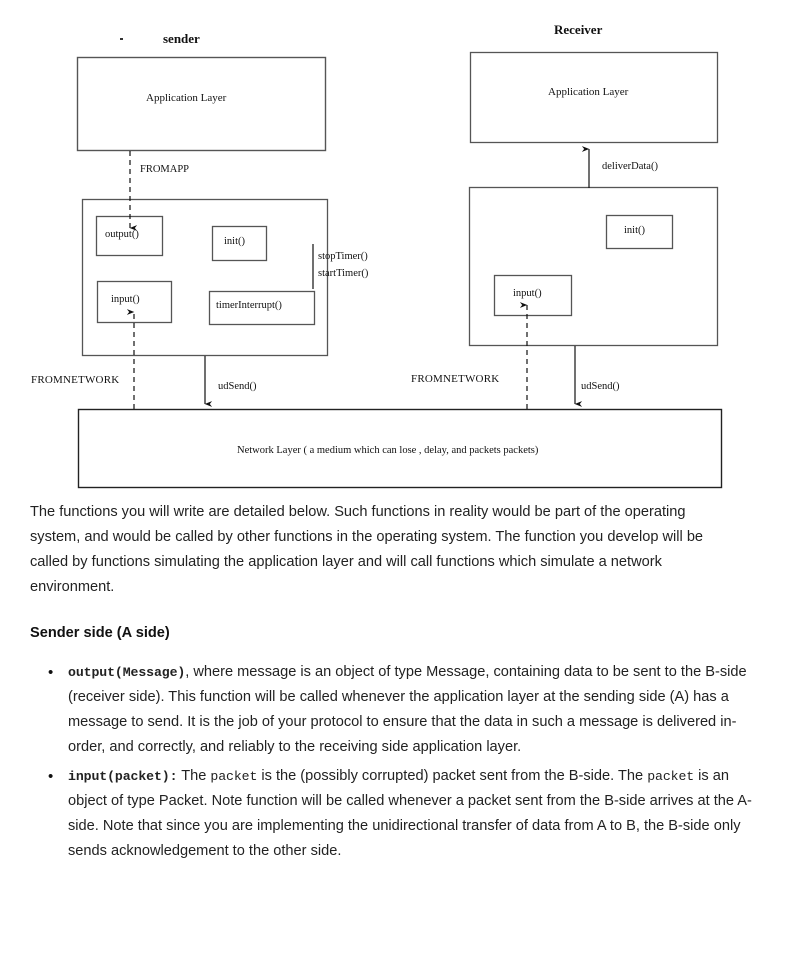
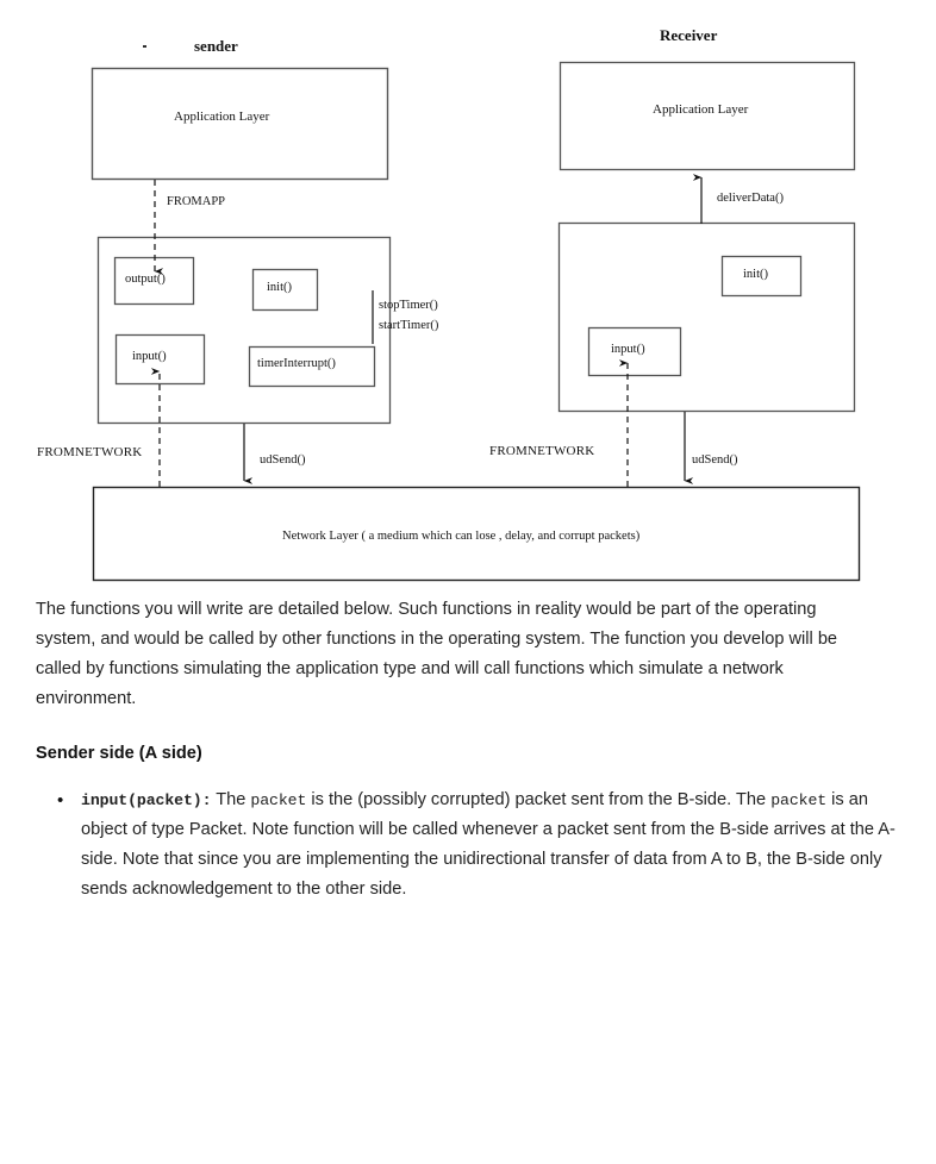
  sender
  Receiver
  Application Layer
  FROMAPP
  output()
  init()
  input()
  timerInterrupt()
  stopTimer()
  startTimer()
  FROMNETWORK
  udSend()
  Application Layer
  deliverData()
  init()
  input()
  FROMNETWORK
  udSend()
- Network Layer ( a medium which can lose , delay, and packets packets)
+ Network Layer ( a medium which can lose , delay, and corrupt packets)
- The functions you will write are detailed below. Such functions in reality would be part of the operating system, and would be called by other functions in the operating system. The function you develop will be called by functions simulating the application layer and will call functions which simulate a network environment.
+ The functions you will write are detailed below. Such functions in reality would be part of the operating system, and would be called by other functions in the operating system. The function you develop will be called by functions simulating the application type and will call functions which simulate a network environment.
  Sender side (A side)
- output(Message), where message is an object of type Message, containing data to be sent to the B-side (receiver side). This function will be called whenever the application layer at the sending side (A) has a message to send. It is the job of your protocol to ensure that the data in such a message is delivered in-order, and correctly, and reliably to the receiving side application layer.
  input(packet): The packet is the (possibly corrupted) packet sent from the B-side. The packet is an object of type Packet. Note function will be called whenever a packet sent from the B-side arrives at the A-side. Note that since you are implementing the unidirectional transfer of data from A to B, the B-side only sends acknowledgement to the other side.
